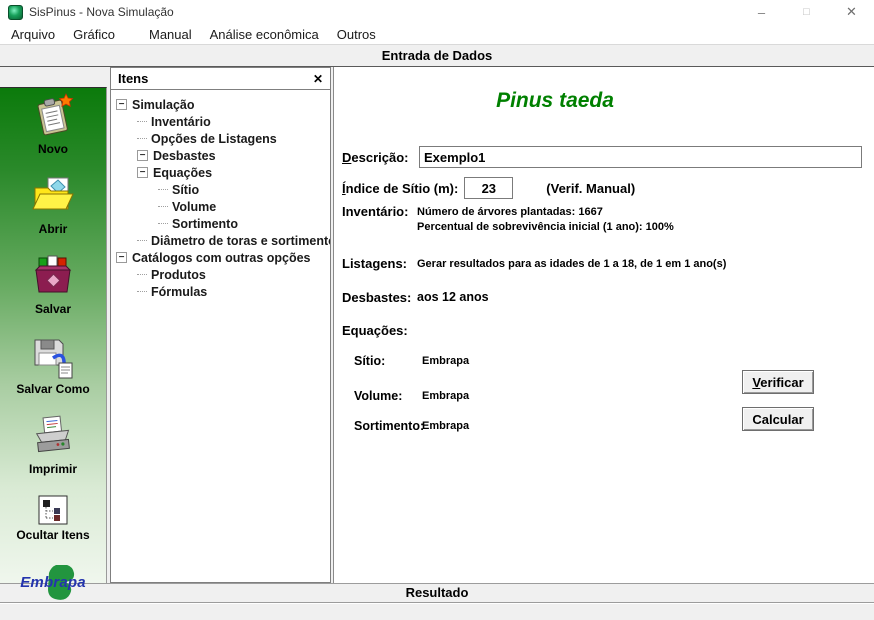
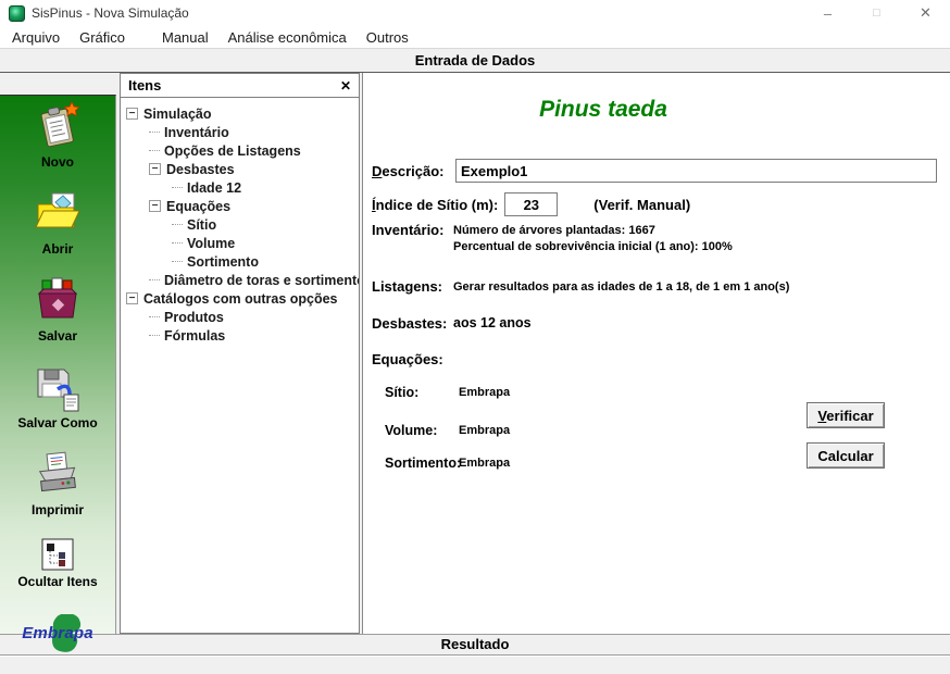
  SisPinus - Nova Simulação
  –
  □
  ✕
  Arquivo
  Gráfico
  Manual
  Análise econômica
  Outros
  Entrada de Dados
  Novo
  Abrir
  Salvar
  Salvar Como
  Imprimir
  Ocultar Itens
  Embrapa
  Itens
  ✕
  −
  Simulação
  Inventário
  Opções de Listagens
  −
  Desbastes
+ Idade 12
  −
  Equações
  Sítio
  Volume
  Sortimento
  Diâmetro de toras e sortiment
  −
  Catálogos com outras opções
  Produtos
  Fórmulas
  Pinus taeda
  Descrição:
  Exemplo1
  Índice de Sítio (m):
  23
  (Verif. Manual)
  Inventário:
  Número de árvores plantadas: 1667
  Percentual de sobrevivência inicial (1 ano): 100%
  Listagens:
  Gerar resultados para as idades de 1 a 18, de 1 em 1 ano(s)
  Desbastes:
  aos 12 anos
  Equações:
  Sítio:
  Embrapa
  Volume:
  Embrapa
  Sortimento
  Embrapa
  Verificar
  Calcular
  Resultado
